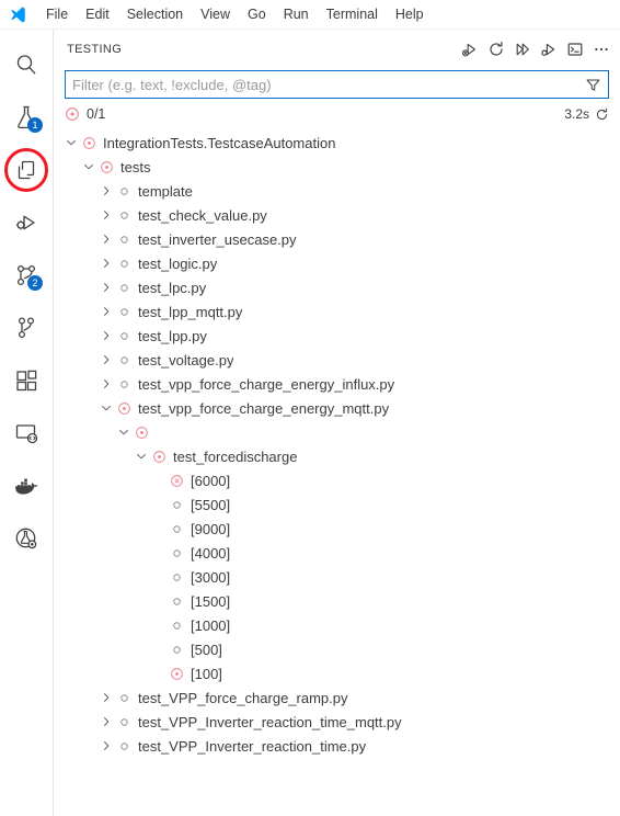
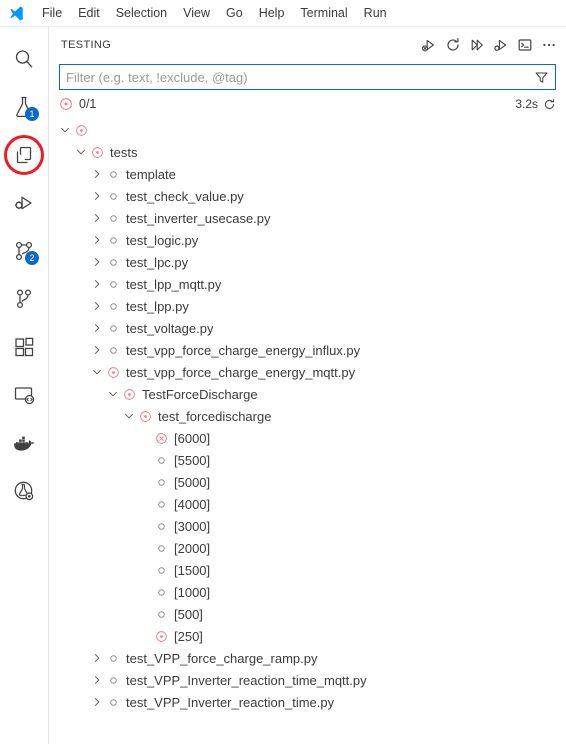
  File
  Edit
  Selection
  View
  Go
- Run
+ Help
  Terminal
- Help
+ Run
  1
  2
  TESTING
  Filter (e.g. text, !exclude, @tag)
  0/1
  3.2s
- IntegrationTests.TestcaseAutomation
  tests
  template
  test_check_value.py
  test_inverter_usecase.py
  test_logic.py
  test_lpc.py
  test_lpp_mqtt.py
  test_lpp.py
  test_voltage.py
  test_vpp_force_charge_energy_influx.py
  test_vpp_force_charge_energy_mqtt.py
+ TestForceDischarge
  test_forcedischarge
  [6000]
  [5500]
- [9000]
+ [5000]
  [4000]
  [3000]
+ [2000]
  [1500]
  [1000]
  [500]
- [100]
+ [250]
  test_VPP_force_charge_ramp.py
  test_VPP_Inverter_reaction_time_mqtt.py
  test_VPP_Inverter_reaction_time.py
